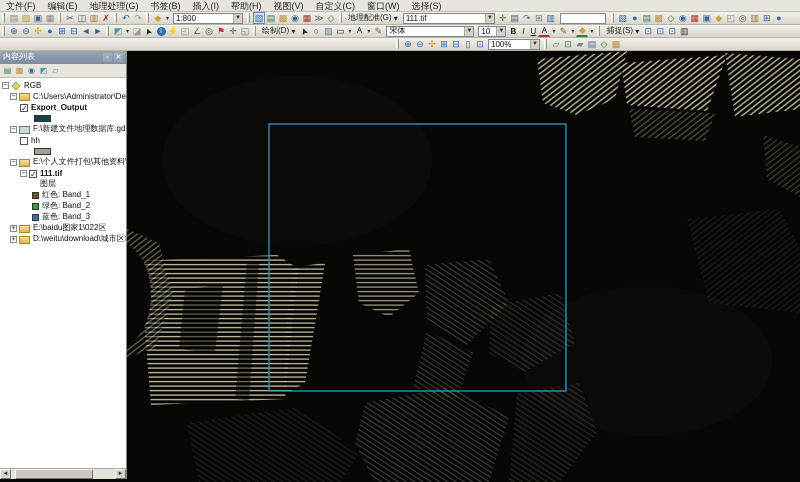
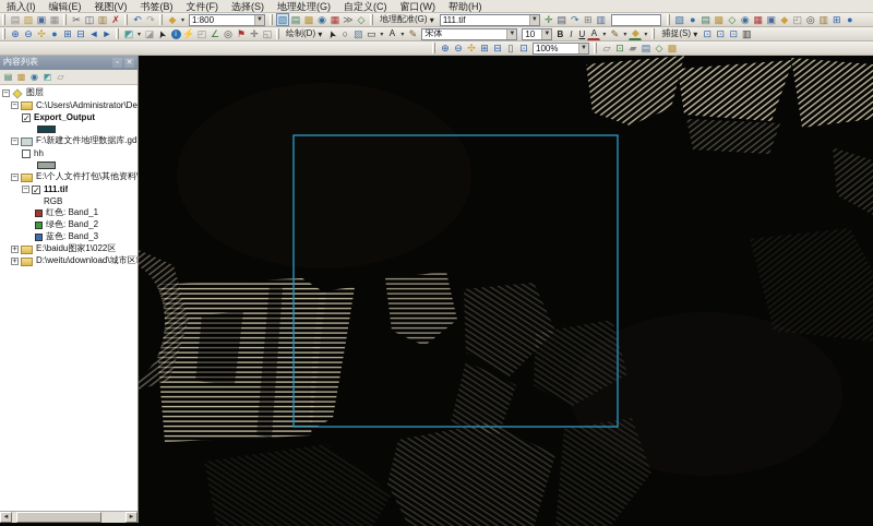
- 文件(F)
+ 插入(I)
  编辑(E)
- 地理处理(G)
+ 视图(V)
  书签(B)
- 插入(I)
+ 文件(F)
- 帮助(H)
+ 选择(S)
- 视图(V)
+ 地理处理(G)
  自定义(C)
  窗口(W)
- 选择(S)
+ 帮助(H)
  1:800
  地理配准(G)
  ▾
  111.tif
  绘制(D)
  ▾
  宋体
  10
  B
  I
  U
  捕捉(S)
  ▾
  100%
  内容列表
  −
- RGB
+ 图层
  −
  C:\Users\Administrator\De
  ✓
  Export_Output
  −
  F:\新建文件地理数据库.gd
  hh
  −
  −
  ✓
  111.tif
- 图层
+ RGB
  红色: Band_1
  绿色: Band_2
  蓝色: Band_3
  +
  E:\baidu图家1\022区
  +
  D:\weitu\download\城市区
